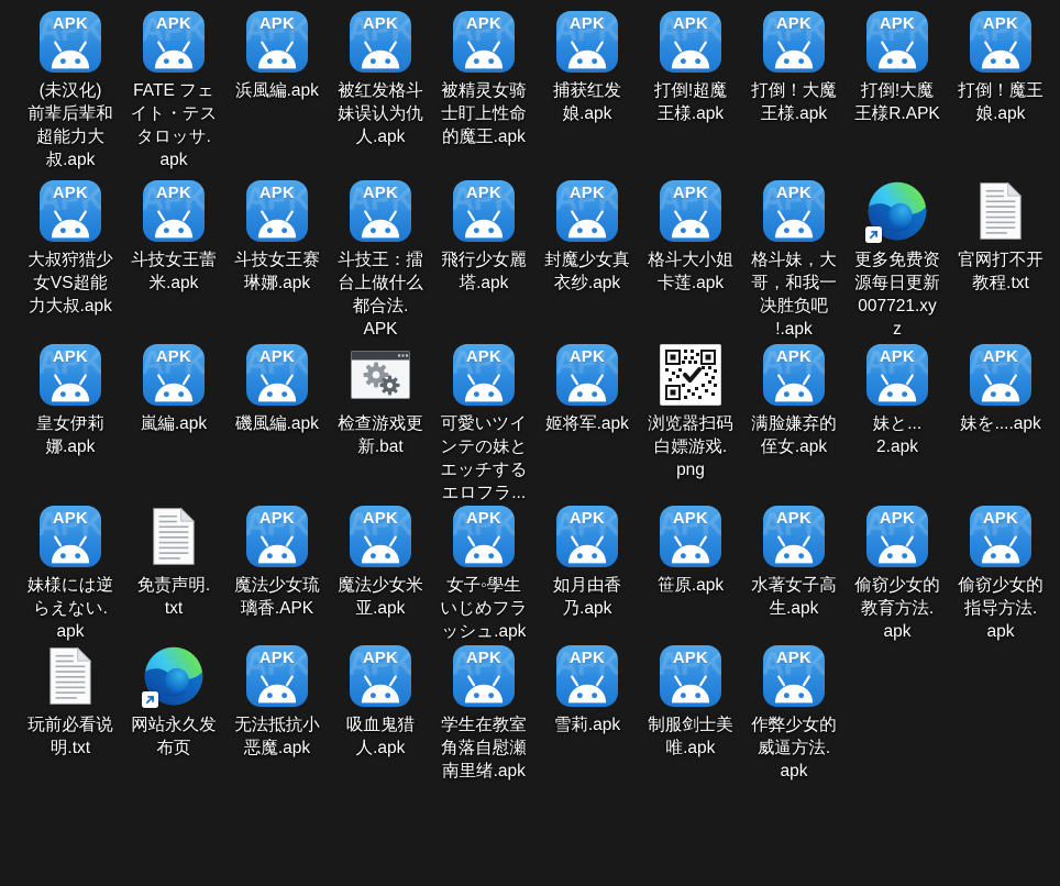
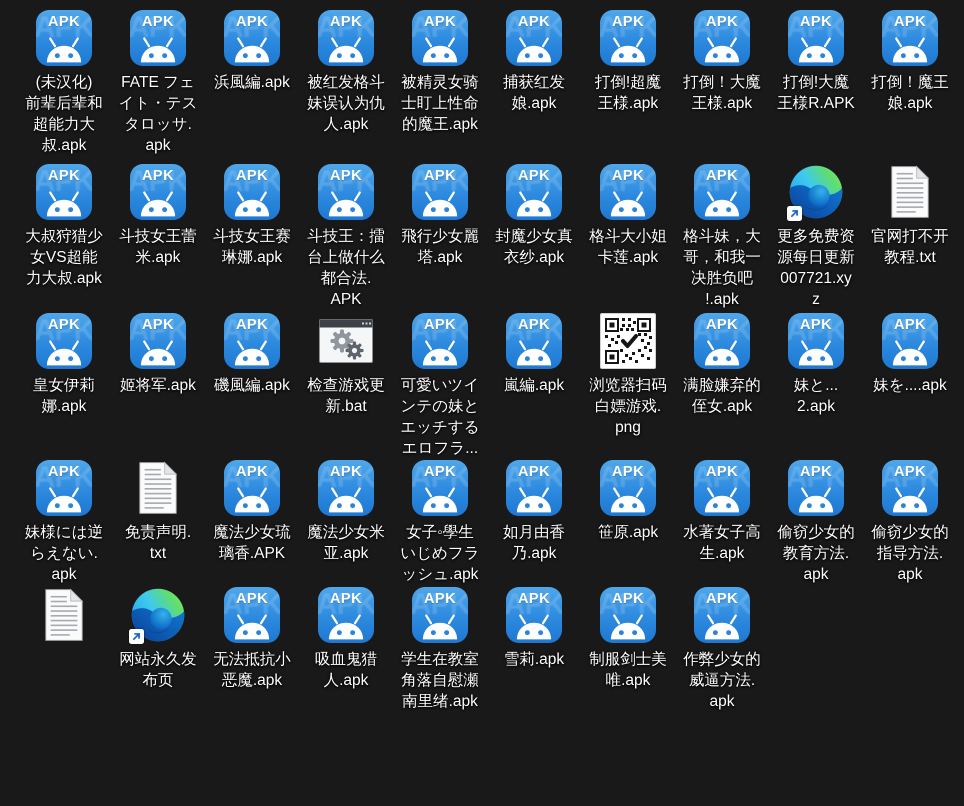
  APK
  APK
  (未汉化)
  前辈后辈和
  超能力大
  叔.apk
  APK
  APK
  FATE フェ
  イト・テス
  タロッサ.
  apk
  APK
  APK
  浜風編.apk
  APK
  APK
  被红发格斗
  妹误认为仇
  人.apk
  APK
  APK
  被精灵女骑
  士盯上性命
  的魔王.apk
  APK
  APK
  捕获红发
  娘.apk
  APK
  APK
  打倒!超魔
  王様.apk
  APK
  APK
  打倒！大魔
  王様.apk
  APK
  APK
  打倒!大魔
  王様R.APK
  APK
  APK
  打倒！魔王
  娘.apk
  APK
  APK
  大叔狩猎少
  女VS超能
  力大叔.apk
  APK
  APK
  斗技女王蕾
  米.apk
  APK
  APK
  斗技女王赛
  琳娜.apk
  APK
  APK
  斗技王：擂
  台上做什么
  都合法.
  APK
  APK
  APK
  飛行少女麗
  塔.apk
  APK
  APK
  封魔少女真
  衣纱.apk
  APK
  APK
  格斗大小姐
  卡莲.apk
  APK
  APK
  格斗妹，大
  哥，和我一
  决胜负吧
  !.apk
  更多免费资
  源每日更新
  007721.xy
  z
  官网打不开
  教程.txt
  APK
  APK
  皇女伊莉
  娜.apk
  APK
  APK
- 嵐編.apk
+ 姬将军.apk
  APK
  APK
  磯風編.apk
  检查游戏更
  新.bat
  APK
  APK
  可愛いツイ
  ンテの妹と
  エッチする
  エロフラ...
  APK
  APK
- 姬将军.apk
+ 嵐編.apk
  浏览器扫码
  白嫖游戏.
  png
  APK
  APK
  满脸嫌弃的
  侄女.apk
  APK
  APK
  妹と...
  2.apk
  APK
  APK
  妹を....apk
  APK
  APK
  妹様には逆
  らえない.
  apk
  免责声明.
  txt
  APK
  APK
  魔法少女琉
  璃香.APK
  APK
  APK
  魔法少女米
  亚.apk
  APK
  APK
  女子◦學生
  いじめフラ
  ッシュ.apk
  APK
  APK
  如月由香
  乃.apk
  APK
  APK
  笹原.apk
  APK
  APK
  水著女子高
  生.apk
  APK
  APK
  偷窃少女的
  教育方法.
  apk
  APK
  APK
  偷窃少女的
  指导方法.
  apk
- 玩前必看说
- 明.txt
  网站永久发
  布页
  APK
  APK
  无法抵抗小
  恶魔.apk
  APK
  APK
  吸血鬼猎
  人.apk
  APK
  APK
  学生在教室
  角落自慰瀬
  南里绪.apk
  APK
  APK
  雪莉.apk
  APK
  APK
  制服剑士美
  唯.apk
  APK
  APK
  作弊少女的
  威逼方法.
  apk
